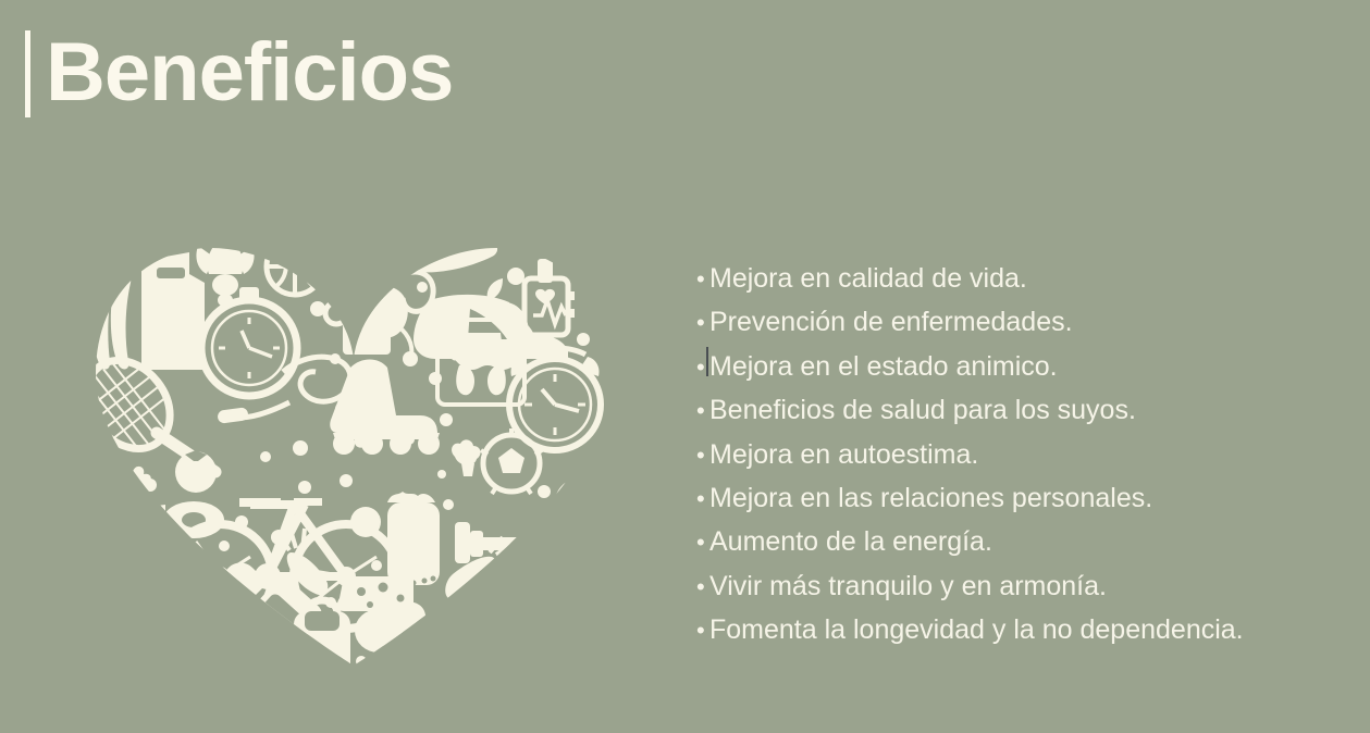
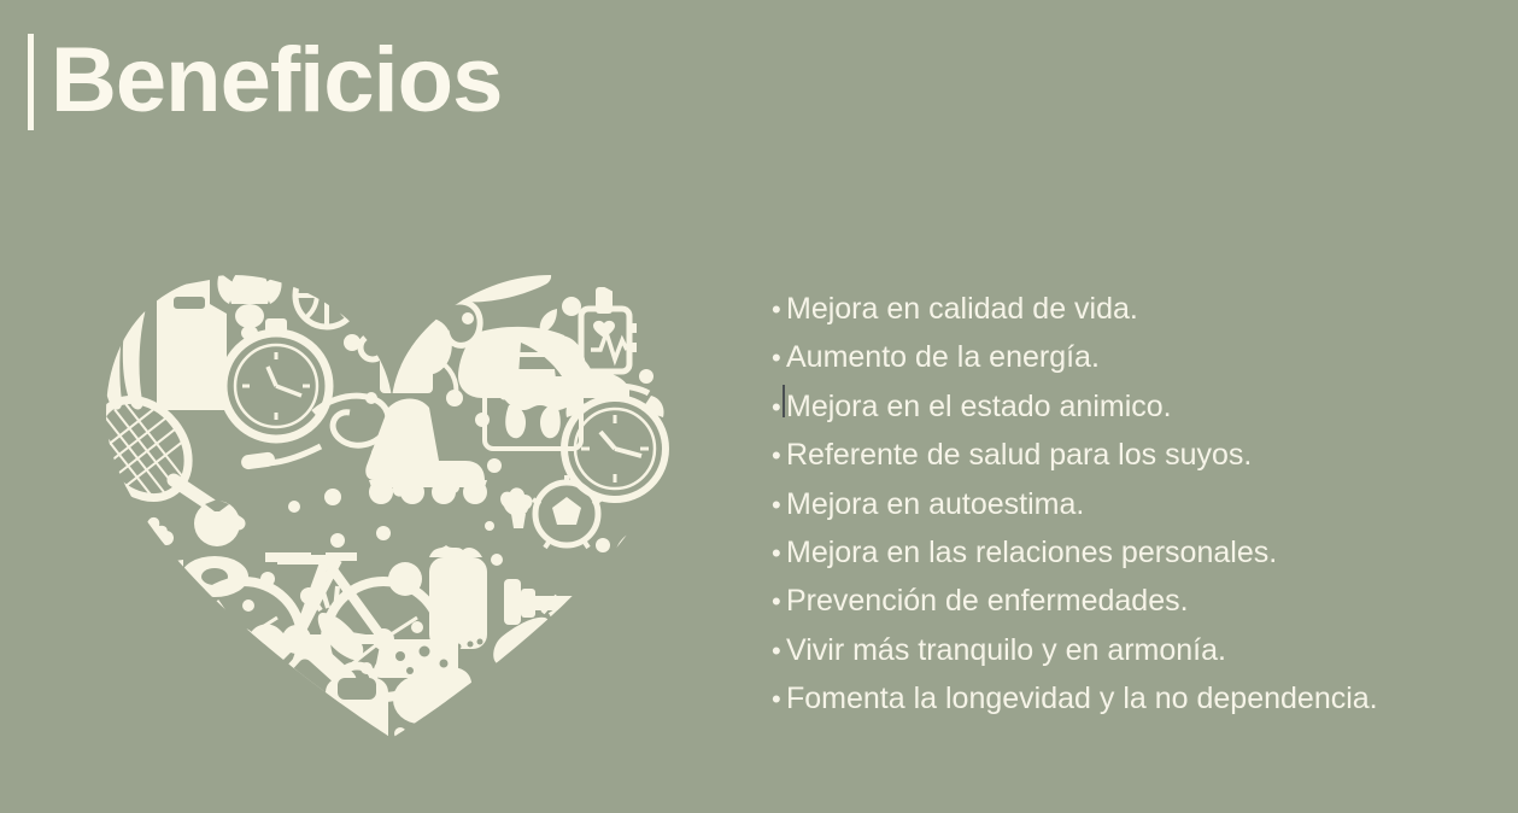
  Beneficios
  •
  Mejora en calidad de vida.
  •
- Prevención de enfermedades.
+ Aumento de la energía.
  •
  Mejora en el estado animico.
  •
- Beneficios de salud para los suyos.
+ Referente de salud para los suyos.
  •
  Mejora en autoestima.
  •
  Mejora en las relaciones personales.
  •
- Aumento de la energía.
+ Prevención de enfermedades.
  •
  Vivir más tranquilo y en armonía.
  •
  Fomenta la longevidad y la no dependencia.
